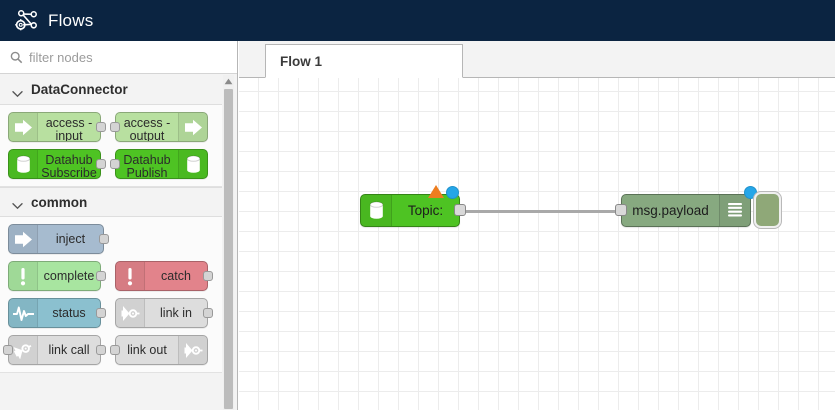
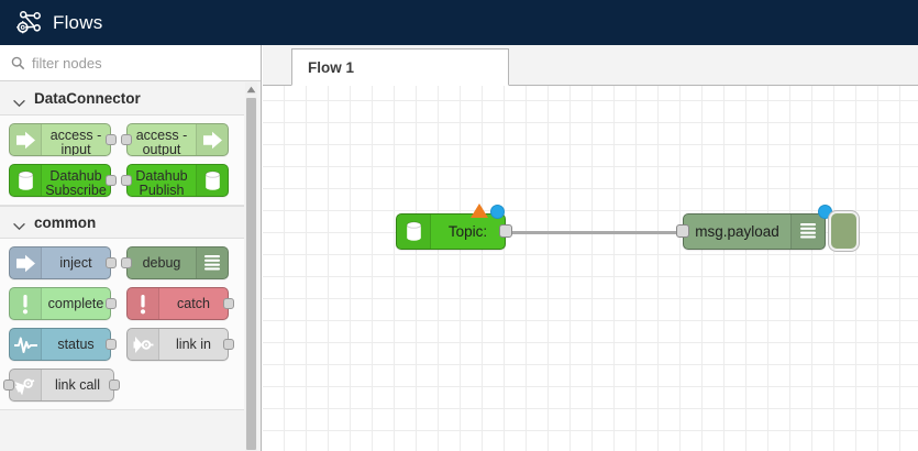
  Flows
  filter nodes
  DataConnector
  access -
  input
  access -
  output
  Datahub
  Subscribe
  Datahub
  Publish
  common
  inject
+ debug
  complete
  catch
  status
  link in
  link call
- link out
  Flow 1
  Topic:
  msg.payload
